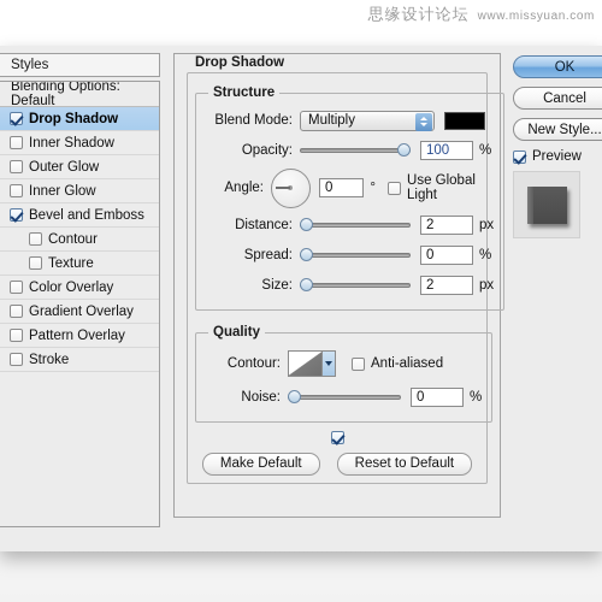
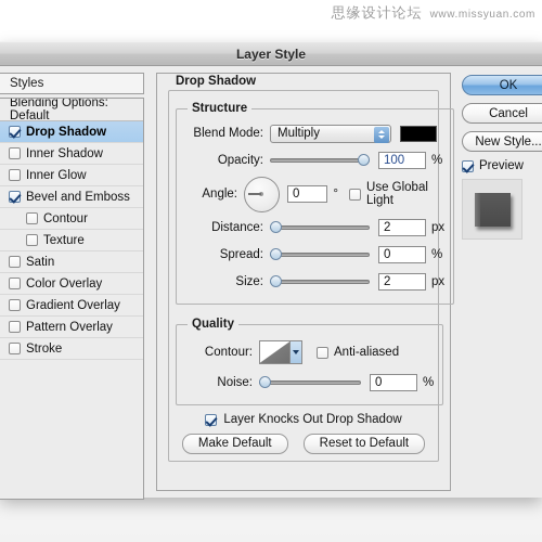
  思缘设计论坛
  www.missyuan.com
+ Layer Style
  Styles
  Blending Options: Default
  Drop Shadow
  Inner Shadow
- Outer Glow
  Inner Glow
  Bevel and Emboss
  Contour
  Texture
+ Satin
  Color Overlay
  Gradient Overlay
  Pattern Overlay
  Stroke
  Drop Shadow
  Structure
  Blend Mode:
  Multiply
  Opacity:
  100
  %
  Angle:
  0
  °
  Use Global Light
  Distance:
  2
  px
  Spread:
  0
  %
  Size:
  2
  px
  Quality
  Contour:
  Anti-aliased
  Noise:
  0
  %
+ Layer Knocks Out Drop Shadow
  Make Default
  Reset to Default
  OK
  Cancel
  New Style...
  Preview
